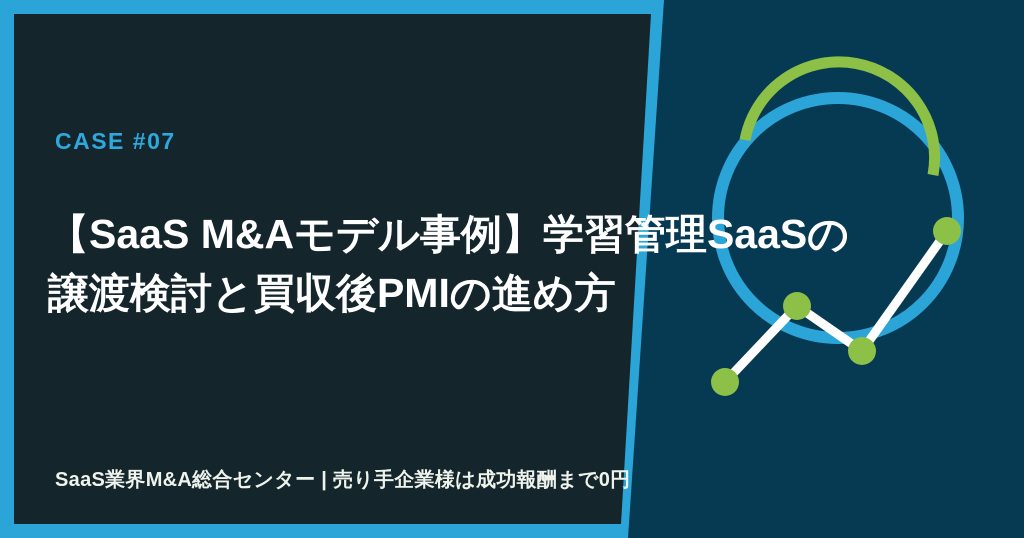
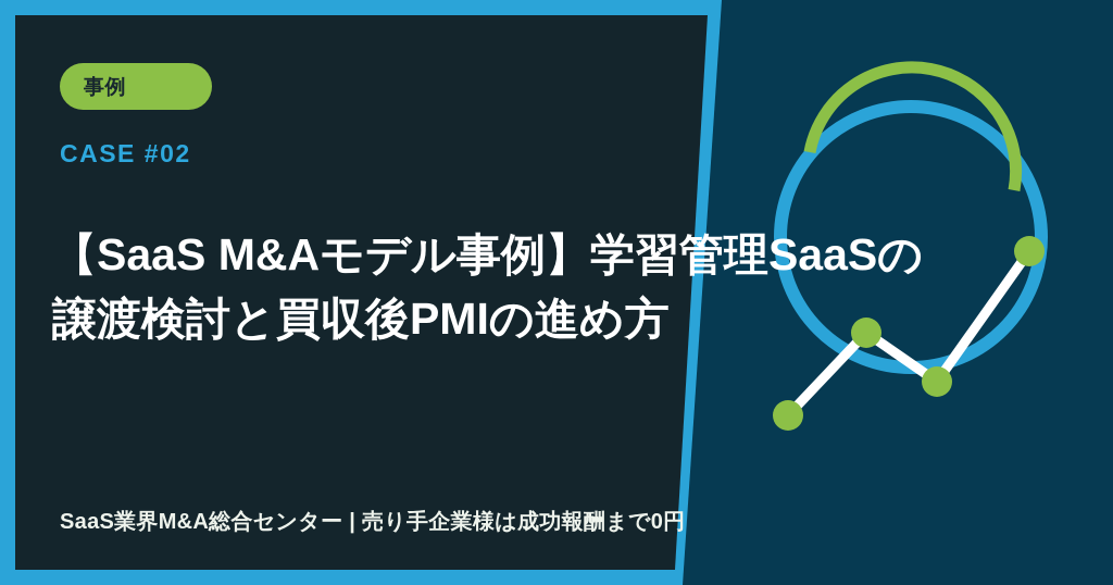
+ 事例
- CASE #07
+ CASE #02
  【SaaS M&Aモデル事例】学習管理SaaSの譲渡検討と買収後PMIの進め方
  SaaS業界M&A総合センター | 売り手企業様は成功報酬まで0円
